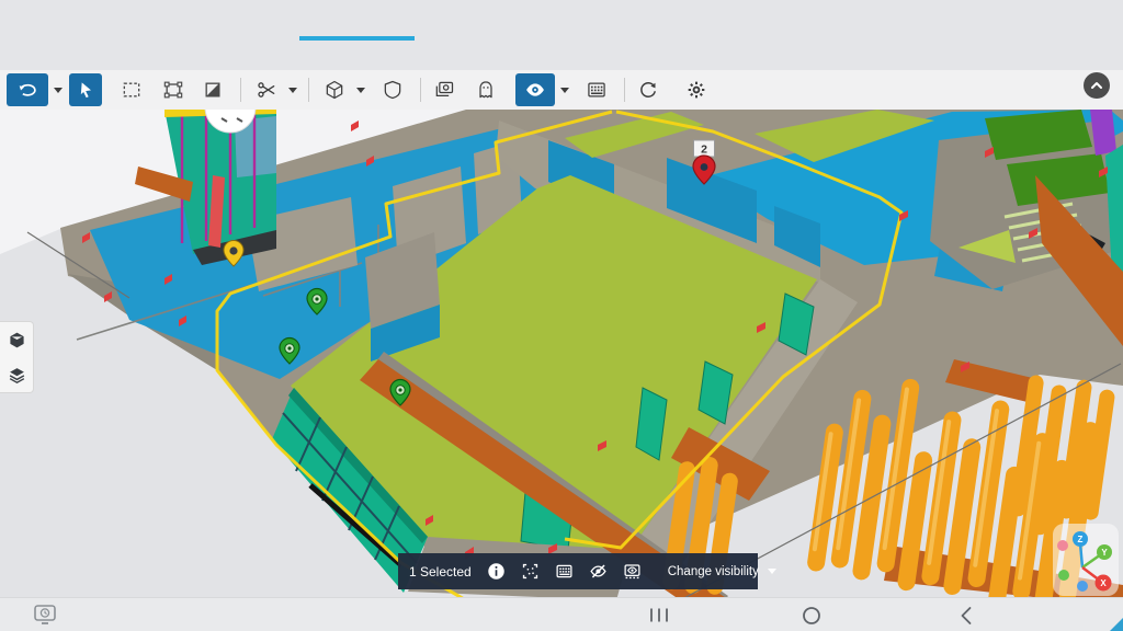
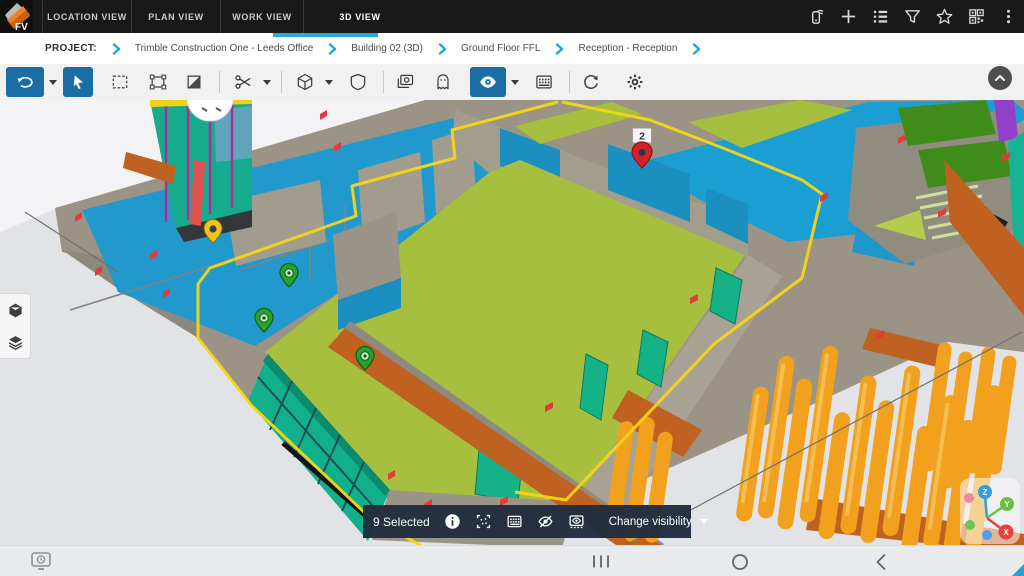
+ FV
+ LOCATION VIEW
+ PLAN VIEW
+ WORK VIEW
+ 3D VIEW
+ PROJECT:
+ Trimble Construction One - Leeds Office
+ Building 02 (3D)
+ Ground Floor FFL
+ Reception - Reception
  2
- 1 Selected
+ 9 Selected
  Change visibility
  Z
  Y
  X
